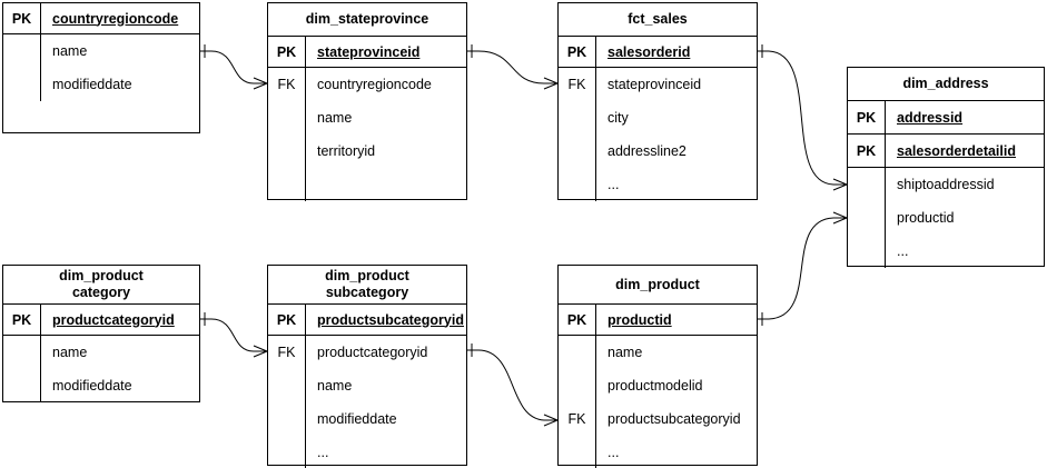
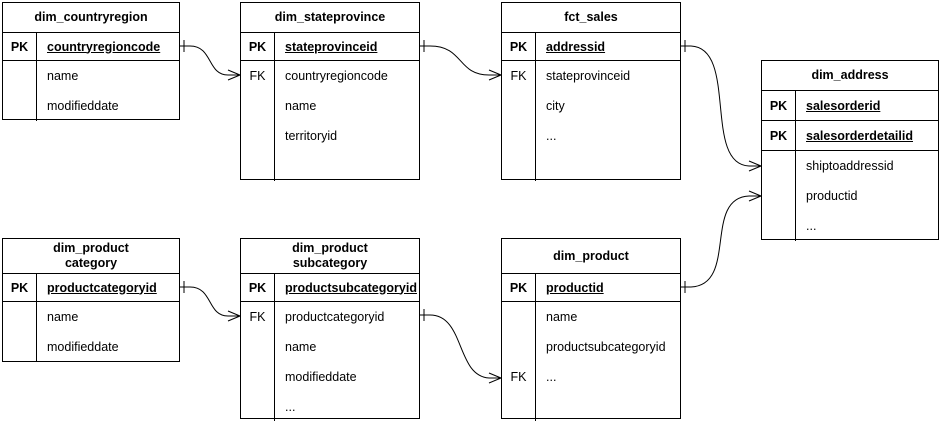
+ dim_countryregion
  PK
  countryregioncode
  name
  modifieddate
  dim_stateprovince
  PK
  stateprovinceid
  FK
  countryregioncode
  name
  territoryid
  fct_sales
  PK
- salesorderid
+ addressid
  FK
  stateprovinceid
  city
- addressline2
  ...
  dim_address
  PK
- addressid
+ salesorderid
  PK
  salesorderdetailid
  shiptoaddressid
  productid
  ...
  dim_product
  category
  PK
  productcategoryid
  name
  modifieddate
  dim_product
  subcategory
  PK
  productsubcategoryid
  FK
  productcategoryid
  name
  modifieddate
  ...
  dim_product
  PK
  productid
  FK
  name
- productmodelid
  productsubcategoryid
  ...
